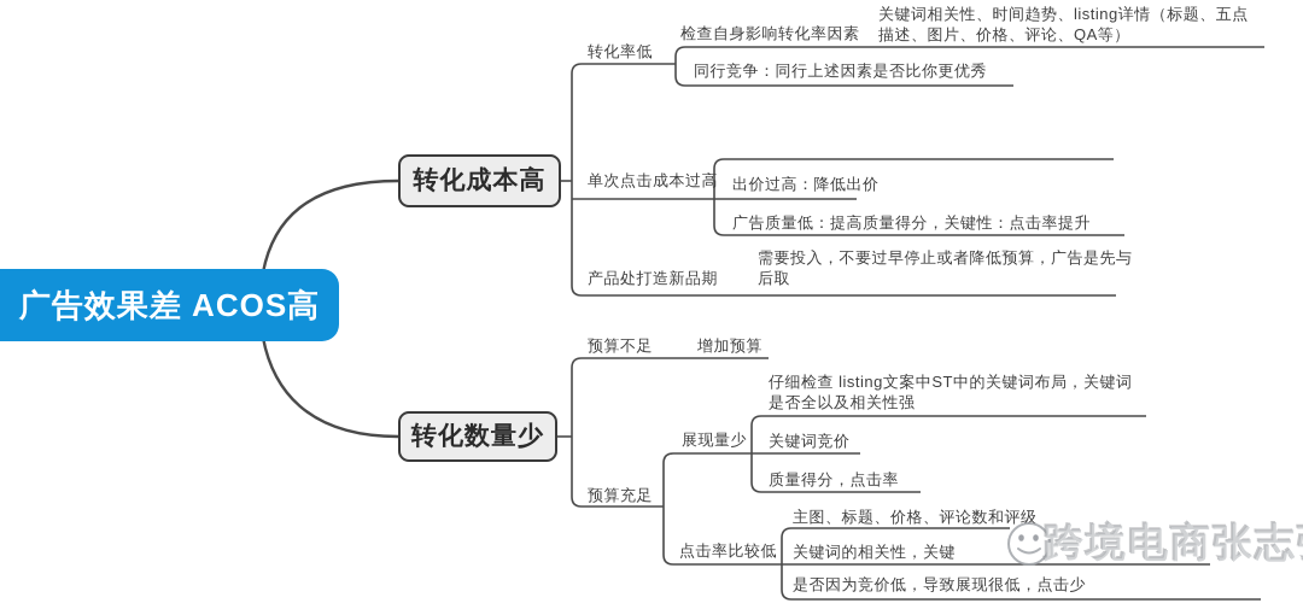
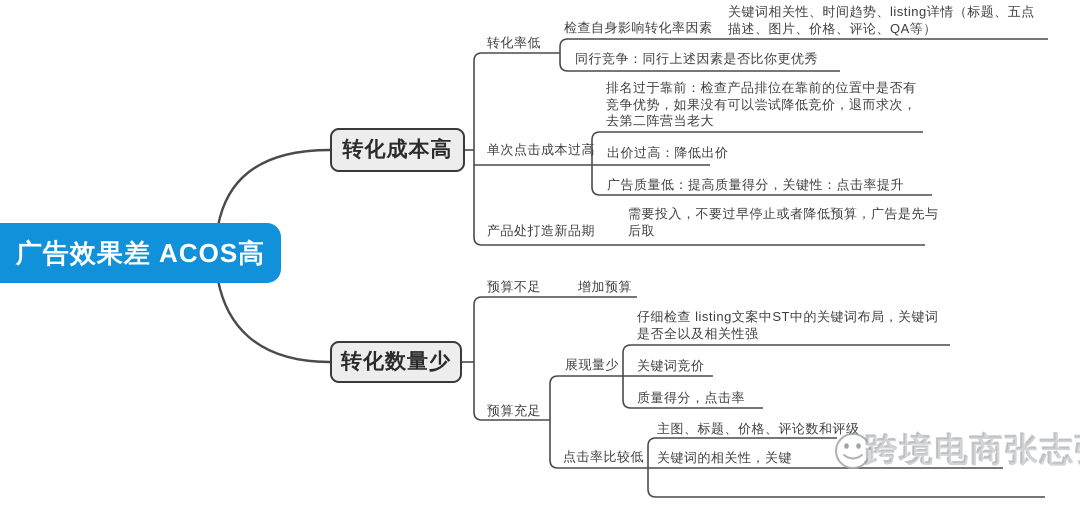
  广告效果差 ACOS高
  转化成本高
  转化数量少
  转化率低
  检查自身影响转化率因素
  关键词相关性、时间趋势、listing详情（标题、五点
  描述、图片、价格、评论、QA等）
  同行竞争：同行上述因素是否比你更优秀
  单次点击成本过高
+ 排名过于靠前：检查产品排位在靠前的位置中是否有
+ 竞争优势，如果没有可以尝试降低竞价，退而求次，
+ 去第二阵营当老大
  出价过高：降低出价
  广告质量低：提高质量得分，关键性：点击率提升
  产品处打造新品期
  需要投入，不要过早停止或者降低预算，广告是先与
  后取
  预算不足
  增加预算
  预算充足
  展现量少
  仔细检查 listing文案中ST中的关键词布局，关键词
  是否全以及相关性强
  关键词竞价
  质量得分，点击率
  点击率比较低
  主图、标题、价格、评论数和评级
  关键词的相关性，关键
- 是否因为竞价低，导致展现很低，点击少
  跨境电商张志
